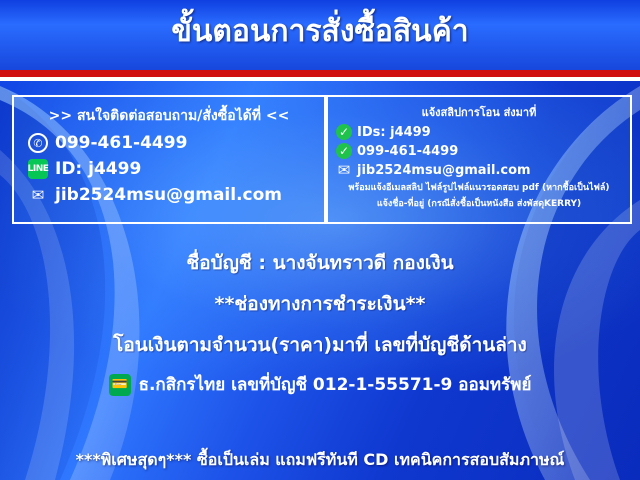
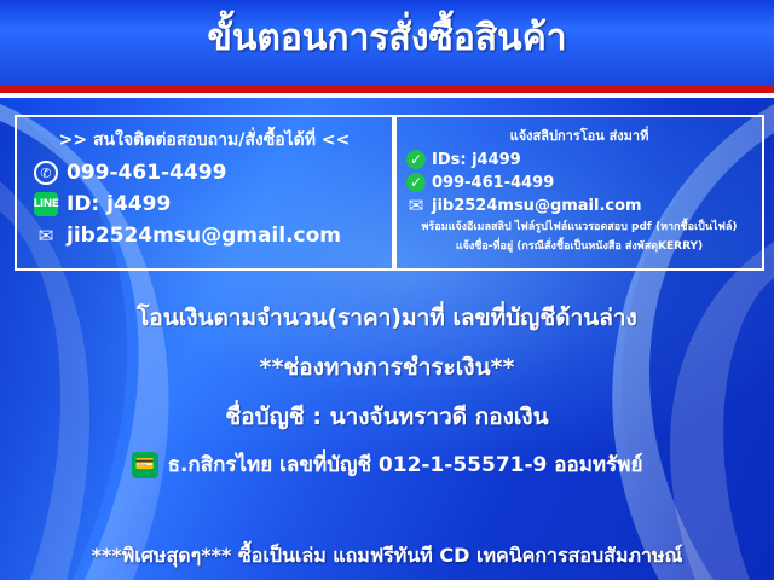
  ขั้นตอนการสั่งซื้อสินค้า
  >> สนใจติดต่อสอบถาม/สั่งซื้อได้ที่ <<
  ✆
  099-461-4499
  LINE
  ID: j4499
  ✉
  jib2524msu@gmail.com
  แจ้งสลิปการโอน ส่งมาที่
  ✓
  IDs: j4499
  ✓
  099-461-4499
  ✉
  jib2524msu@gmail.com
  พร้อมแจ้งอีเมลสลิป ไฟล์รูปไฟล์แนวรอดสอบ pdf (หากชื้อเป็นไฟล์)
  แจ้งชื่อ-ที่อยู่ (กรณีสั่งชื้อเป็นหนังสือ ส่งพัสดุKERRY)
- ชื่อบัญชี : นางจันทราวดี กองเงิน
+ โอนเงินตามจำนวน(ราคา)มาที่ เลขที่บัญชีด้านล่าง
  **ช่องทางการชำระเงิน**
- โอนเงินตามจำนวน(ราคา)มาที่ เลขที่บัญชีด้านล่าง
+ ชื่อบัญชี : นางจันทราวดี กองเงิน
  💳
  ธ.กสิกรไทย เลขที่บัญชี 012-1-55571-9 ออมทรัพย์
  ***พิเศษสุดๆ*** ซื้อเป็นเล่ม แถมฟรีทันที CD เทคนิคการสอบสัมภาษณ์
